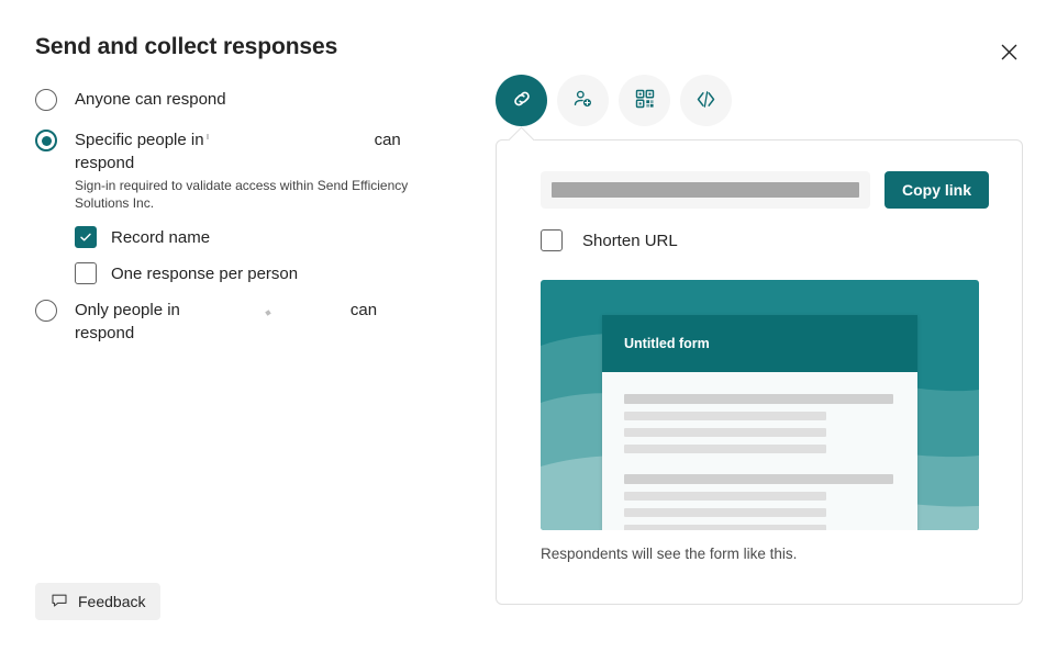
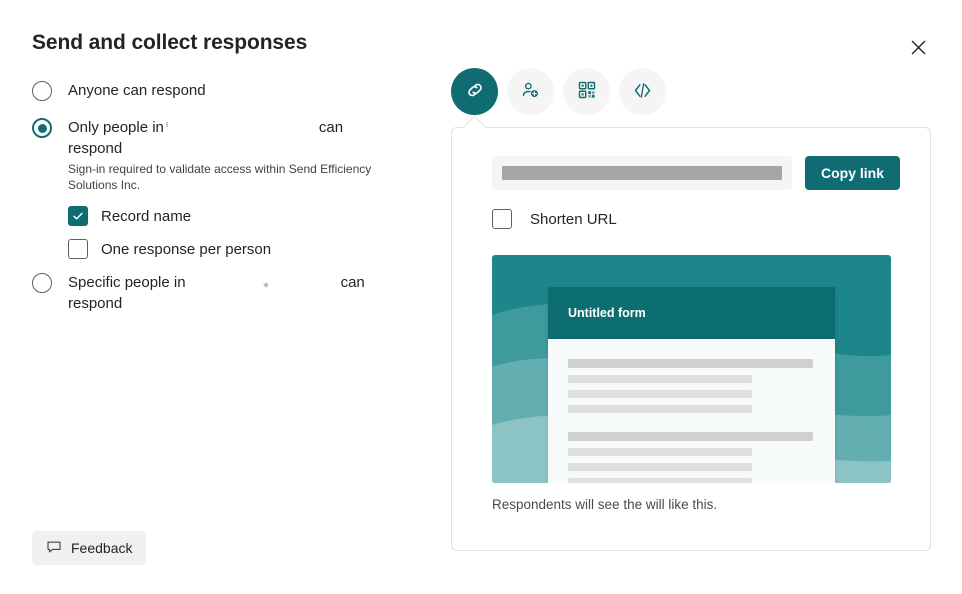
  Send and collect responses
  Anyone can respond
- Specific people in can respond
+ Only people in can respond
  Sign-in required to validate access within Send Efficiency Solutions Inc.
  Record name
  One response per person
- Only people in can respond
+ Specific people in can respond
  Feedback
  Copy link
  Shorten URL
  Untitled form
- Respondents will see the form like this.
+ Respondents will see the will like this.
